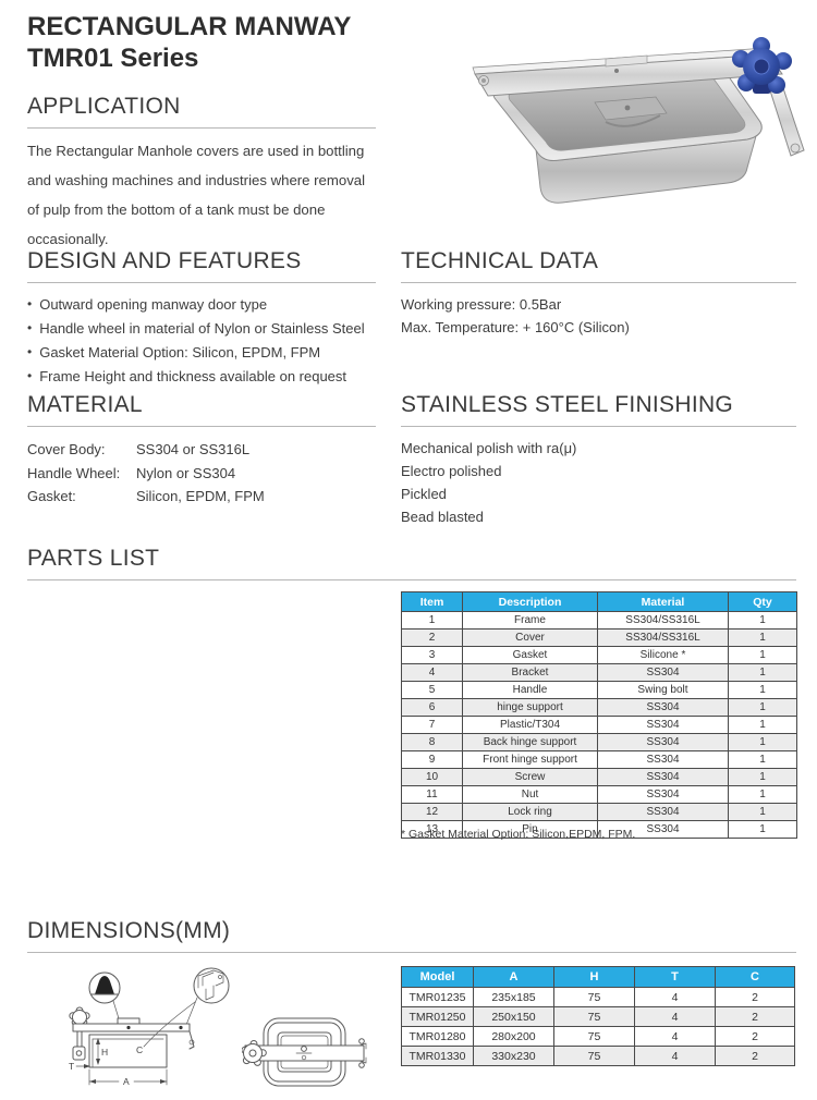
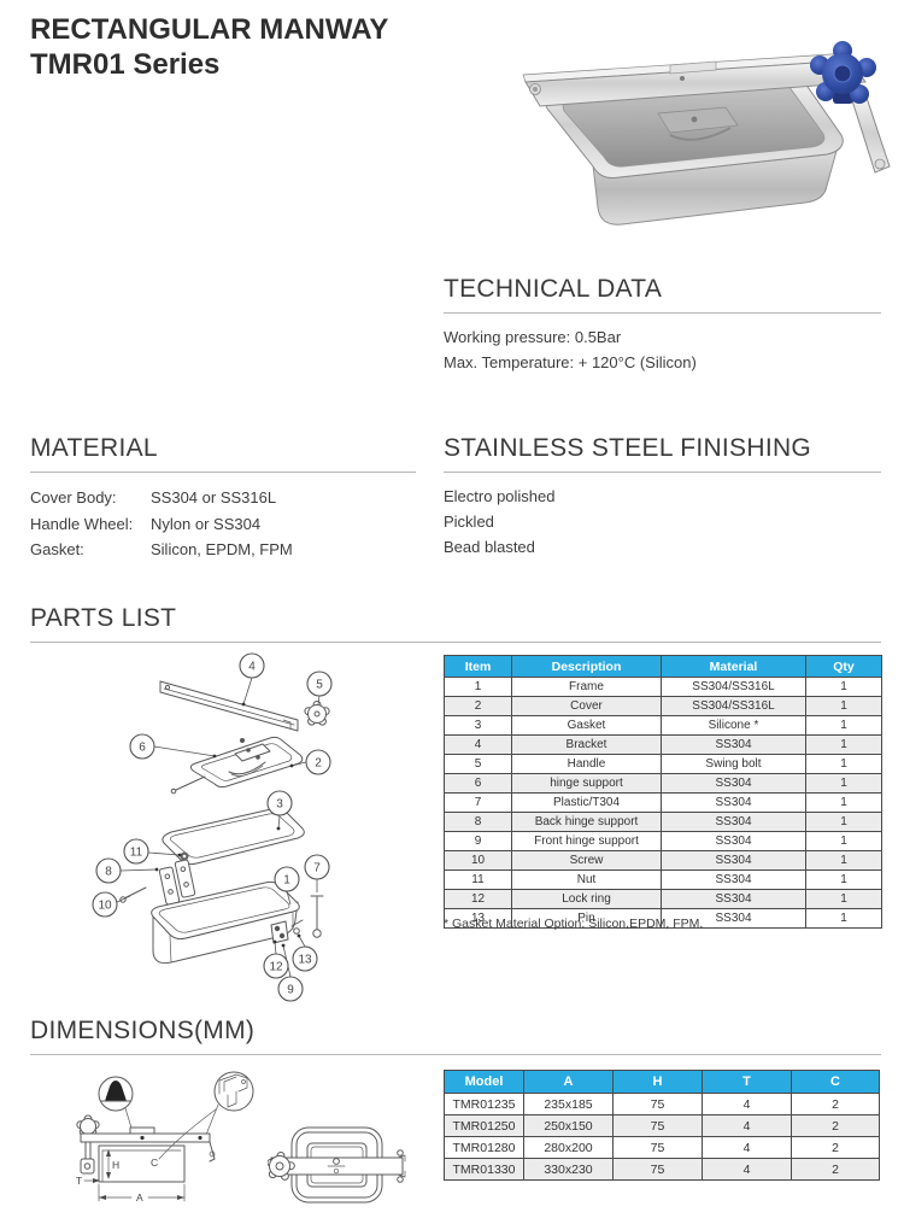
  RECTANGULAR MANWAY
  TMR01 Series
- APPLICATION
- The Rectangular Manhole covers are used in bottling and washing machines and industries where removal of pulp from the bottom of a tank must be done occasionally.
- DESIGN AND FEATURES
- Outward opening manway door type
- Handle wheel in material of Nylon or Stainless Steel
- Gasket Material Option: Silicon, EPDM, FPM
- Frame Height and thickness available on request
  TECHNICAL DATA
  Working pressure: 0.5Bar
- Max. Temperature: + 160°C (Silicon)
+ Max. Temperature: + 120°C (Silicon)
  MATERIAL
  Cover Body: SS304 or SS316L
  Handle Wheel: Nylon or SS304
  Gasket: Silicon, EPDM, FPM
  STAINLESS STEEL FINISHING
- Mechanical polish with ra(μ)
  Electro polished
  Pickled
  Bead blasted
  PARTS LIST
+ 4
+ 5
+ 6
+ 2
+ 3
+ 11
+ 8
+ 10
+ 7
+ 1
+ 12
+ 13
+ 9
  Item	Description	Material	Qty
  1	Frame	SS304/SS316L	1
  2	Cover	SS304/SS316L	1
  3	Gasket	Silicone *	1
  4	Bracket	SS304	1
  5	Handle	Swing bolt	1
  6	hinge support	SS304	1
  7	Plastic/T304	SS304	1
  8	Back hinge support	SS304	1
  9	Front hinge support	SS304	1
  10	Screw	SS304	1
  11	Nut	SS304	1
  12	Lock ring	SS304	1
  13	Pin	SS304	1
  * Gasket Material Option: Silicon,EPDM, FPM.
  DIMENSIONS(MM)
  H
  T
  A
  C
  Model	A	H	T	C
  TMR01235	235x185	75	4	2
  TMR01250	250x150	75	4	2
  TMR01280	280x200	75	4	2
  TMR01330	330x230	75	4	2
